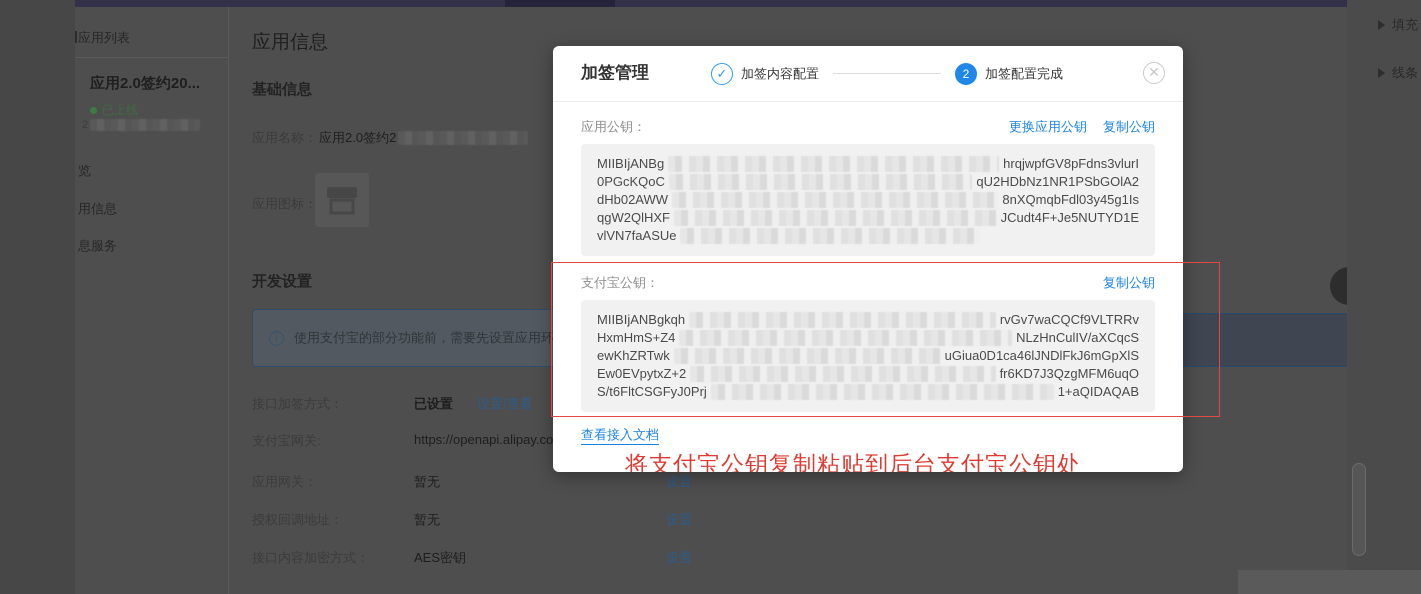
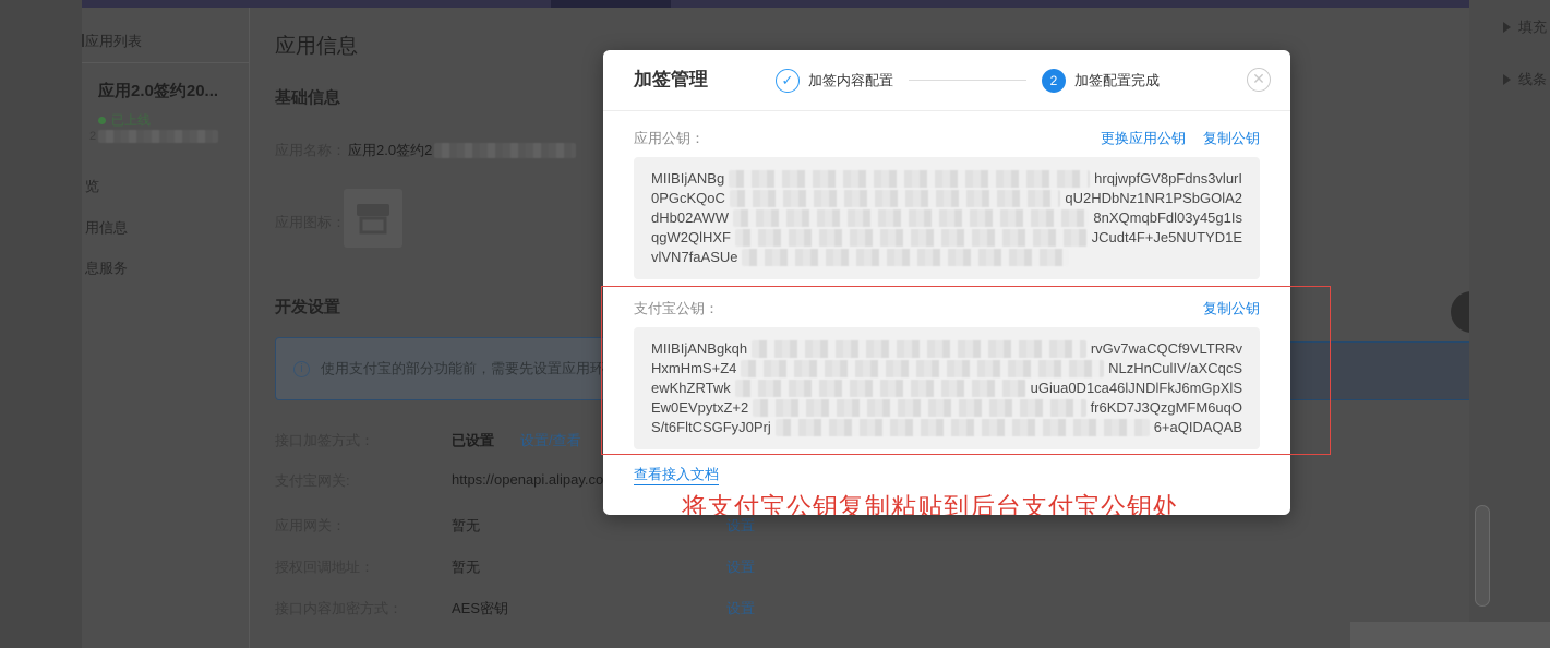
  应用列表
  应用2.0签约20...
  已上线
  览
  用信息
  息服务
  应用信息
  基础信息
  应用2.0签约2
  应用图标：
  开发设置
  i
  使用支付宝的部分功能前，需要先设置应用环
  已设置
  设置/查看
  暂无
  设置
  暂无
  设置
  AES密钥
  设置
  加签管理
  ✓
  加签内容配置
  2
  加签配置完成
  ✕
  应用公钥：
  更换应用公钥
  复制公钥
  MIIBIjANBg
  hrqjwpfGV8pFdns3vlurI
  0PGcKQoC
  qU2HDbNz1NR1PSbGOlA2
  dHb02AWW
  8nXQmqbFdl03y45g1Is
  qgW2QlHXF
  JCudt4F+Je5NUTYD1E
  vlVN7faASUe
  支付宝公钥：
  复制公钥
  MIIBIjANBgkqh
  rvGv7waCQCf9VLTRRv
  HxmHmS+Z4
  NLzHnCulIV/aXCqcS
  ewKhZRTwk
  uGiua0D1ca46lJNDlFkJ6mGpXlS
  Ew0EVpytxZ+2
  fr6KD7J3QzgMFM6uqO
  S/t6FltCSGFyJ0Prj
- 1+aQIDAQAB
+ 6+aQIDAQAB
  查看接入文档
  将支付宝公钥复制粘贴到后台支付宝公钥处
  填充
  线条
